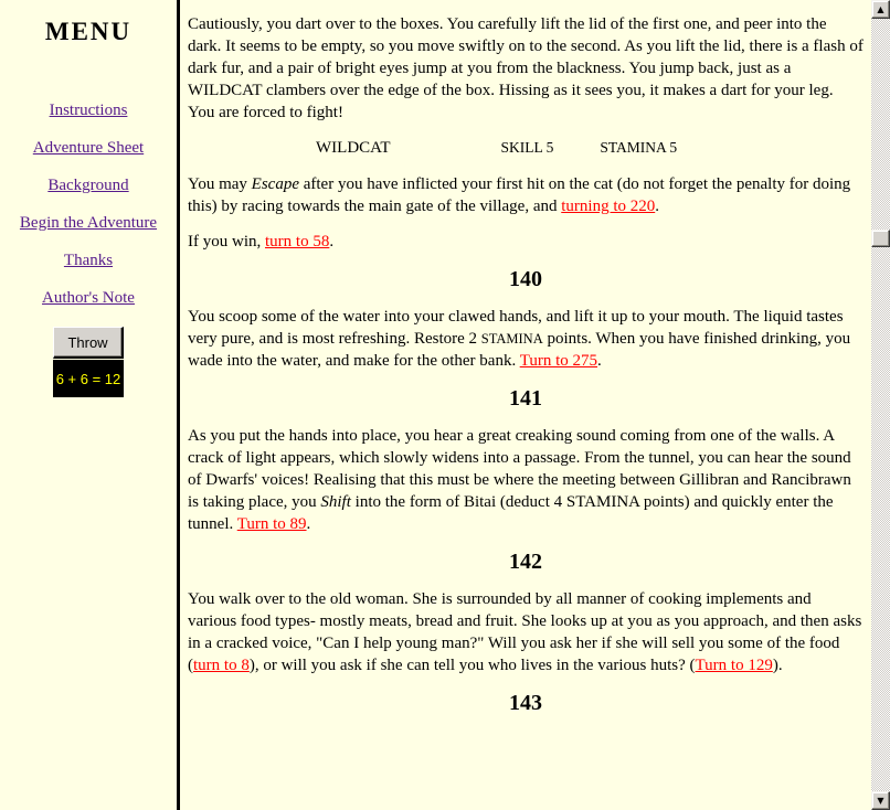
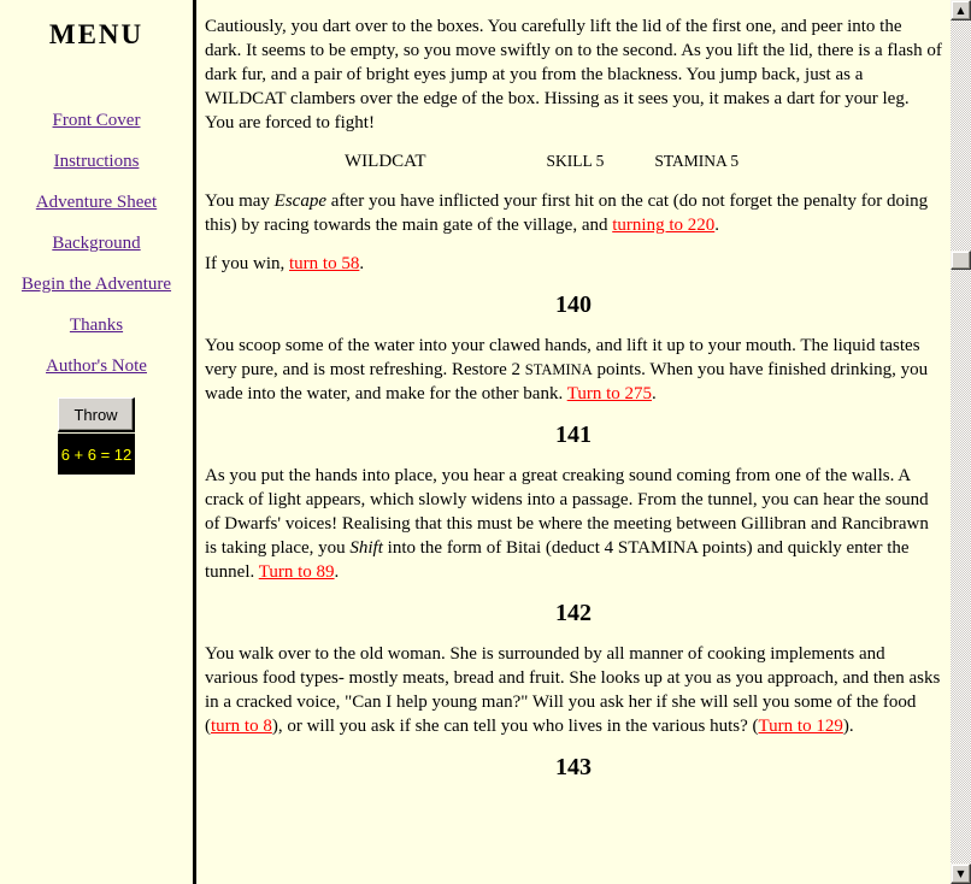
  MENU
+ Front Cover
  Instructions
  Adventure Sheet
  Background
  Begin the Adventure
  Thanks
  Author's Note
  Throw
  6 + 6 = 12
  Cautiously, you dart over to the boxes. You carefully lift the lid of the first one, and peer into the dark. It seems to be empty, so you move swiftly on to the second. As you lift the lid, there is a flash of dark fur, and a pair of bright eyes jump at you from the blackness. You jump back, just as a WILDCAT clambers over the edge of the box. Hissing as it sees you, it makes a dart for your leg. You are forced to fight!
  WILDCAT SKILL 5 STAMINA 5
  You may Escape after you have inflicted your first hit on the cat (do not forget the penalty for doing this) by racing towards the main gate of the village, and turning to 220.
  If you win, turn to 58.
  140
  You scoop some of the water into your clawed hands, and lift it up to your mouth. The liquid tastes very pure, and is most refreshing. Restore 2 STAMINA points. When you have finished drinking, you wade into the water, and make for the other bank. Turn to 275.
  141
  As you put the hands into place, you hear a great creaking sound coming from one of the walls. A crack of light appears, which slowly widens into a passage. From the tunnel, you can hear the sound of Dwarfs' voices! Realising that this must be where the meeting between Gillibran and Rancibrawn is taking place, you Shift into the form of Bitai (deduct 4 STAMINA points) and quickly enter the tunnel. Turn to 89.
  142
  You walk over to the old woman. She is surrounded by all manner of cooking implements and various food types- mostly meats, bread and fruit. She looks up at you as you approach, and then asks in a cracked voice, "Can I help young man?" Will you ask her if she will sell you some of the food (turn to 8), or will you ask if she can tell you who lives in the various huts? (Turn to 129).
  143
  ▲
  ▼
